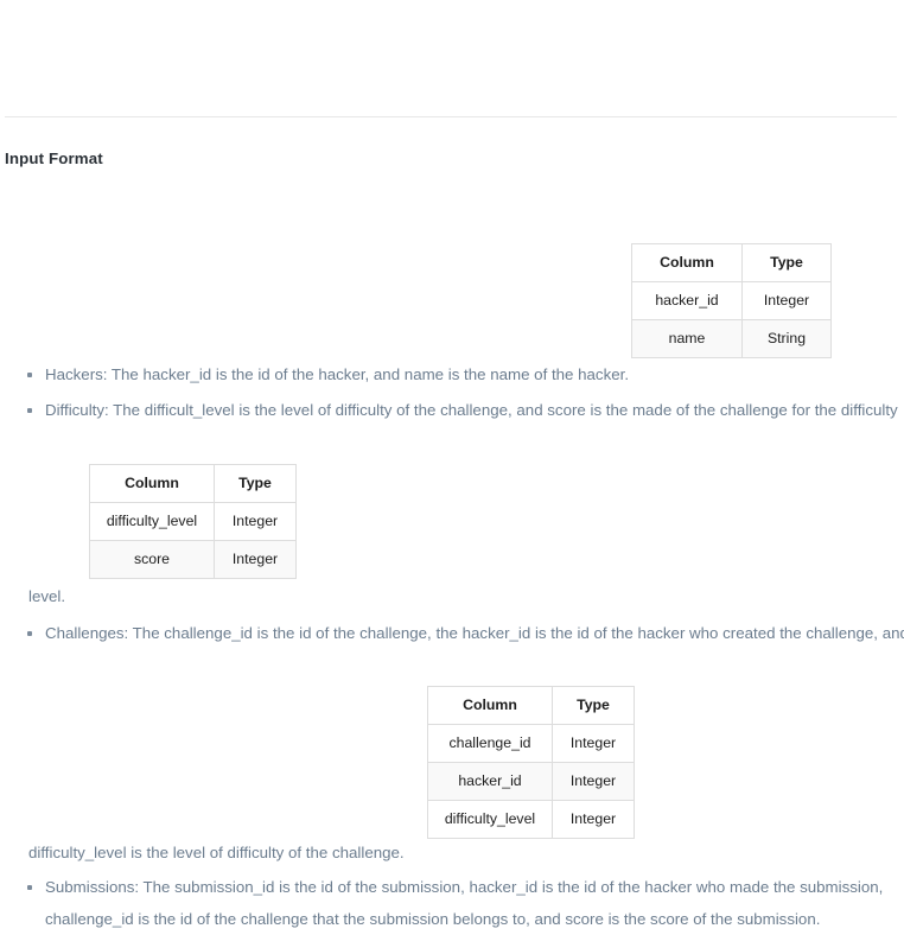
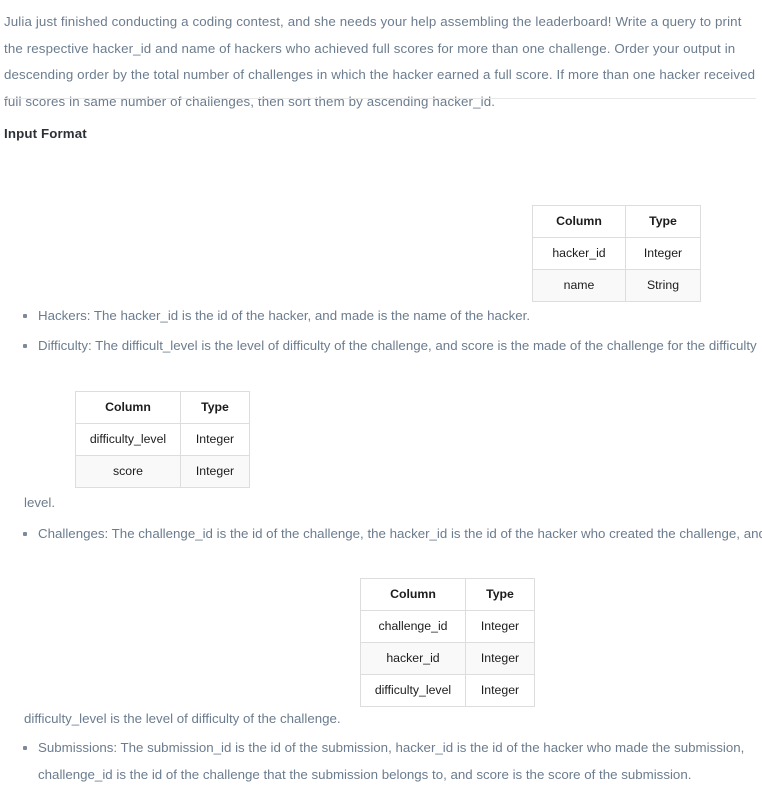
+ Julia just finished conducting a coding contest, and she needs your help assembling the leaderboard! Write a query to print the respective hacker_id and name of hackers who achieved full scores for more than one challenge. Order your output in descending order by the total number of challenges in which the hacker earned a full score. If more than one hacker received full scores in same number of challenges, then sort them by ascending hacker_id.
  Input Format
  Column	Type
  hacker_id	Integer
  name	String
- Hackers: The hacker_id is the id of the hacker, and name is the name of the hacker.
+ Hackers: The hacker_id is the id of the hacker, and made is the name of the hacker.
  Difficulty: The difficult_level is the level of difficulty of the challenge, and score is the made of the challenge for the difficulty
  Column	Type
  difficulty_level	Integer
  score	Integer
  level.
  Challenges: The challenge_id is the id of the challenge, the hacker_id is the id of the hacker who created the challenge, an
  Column	Type
  challenge_id	Integer
  hacker_id	Integer
  difficulty_level	Integer
  difficulty_level is the level of difficulty of the challenge.
  Submissions: The submission_id is the id of the submission, hacker_id is the id of the hacker who made the submission, challenge_id is the id of the challenge that the submission belongs to, and score is the score of the submission.
